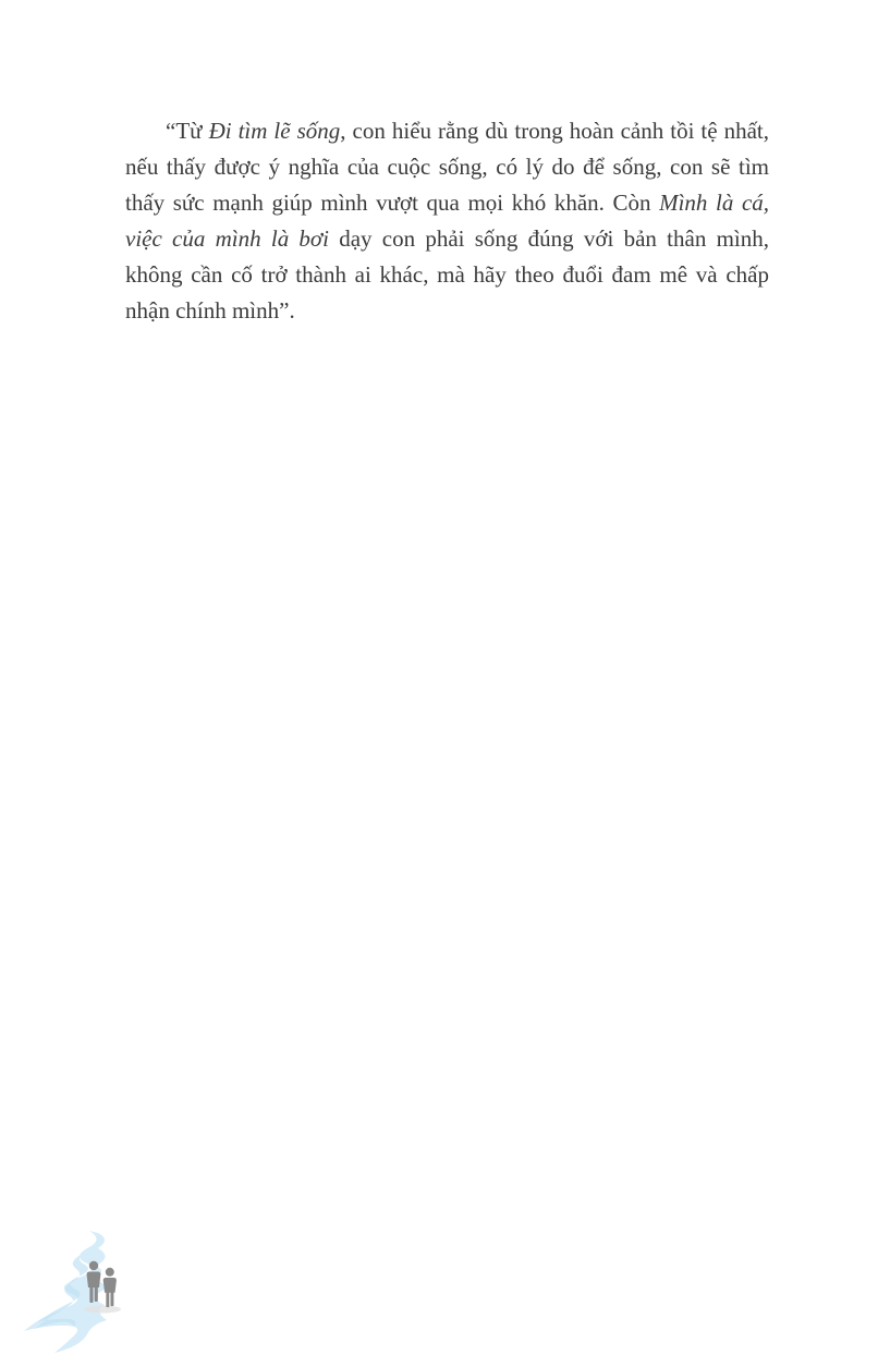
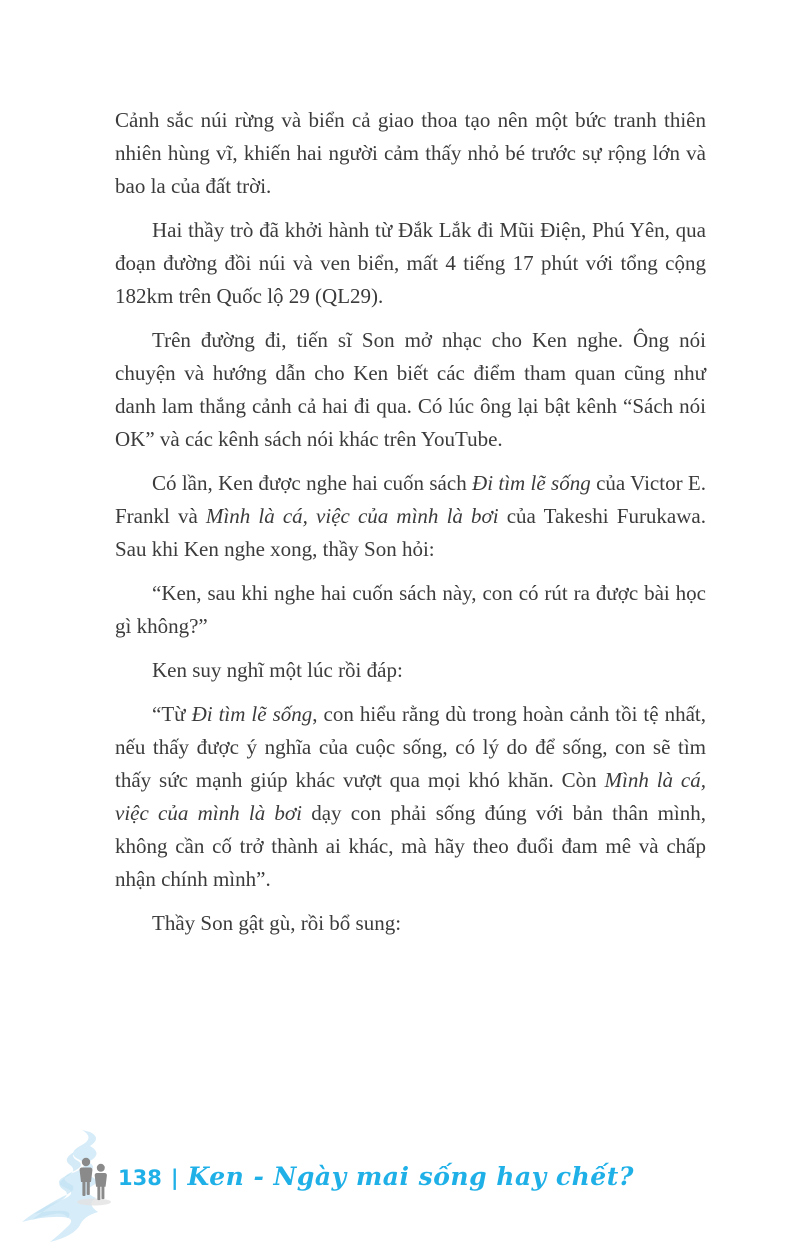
+ Cảnh sắc núi rừng và biển cả giao thoa tạo nên một bức tranh thiên nhiên hùng vĩ, khiến hai người cảm thấy nhỏ bé trước sự rộng lớn và bao la của đất trời.
+ Hai thầy trò đã khởi hành từ Đắk Lắk đi Mũi Điện, Phú Yên, qua đoạn đường đồi núi và ven biển, mất 4 tiếng 17 phút với tổng cộng 182km trên Quốc lộ 29 (QL29).
+ Trên đường đi, tiến sĩ Son mở nhạc cho Ken nghe. Ông nói chuyện và hướng dẫn cho Ken biết các điểm tham quan cũng như danh lam thắng cảnh cả hai đi qua. Có lúc ông lại bật kênh “Sách nói OK” và các kênh sách nói khác trên YouTube.
+ Có lần, Ken được nghe hai cuốn sách Đi tìm lẽ sống của Victor E. Frankl và Mình là cá, việc của mình là bơi của Takeshi Furukawa. Sau khi Ken nghe xong, thầy Son hỏi:
+ “Ken, sau khi nghe hai cuốn sách này, con có rút ra được bài học gì không?”
+ Ken suy nghĩ một lúc rồi đáp:
- “Từ Đi tìm lẽ sống, con hiểu rằng dù trong hoàn cảnh tồi tệ nhất, nếu thấy được ý nghĩa của cuộc sống, có lý do để sống, con sẽ tìm thấy sức mạnh giúp mình vượt qua mọi khó khăn. Còn Mình là cá, việc của mình là bơi dạy con phải sống đúng với bản thân mình, không cần cố trở thành ai khác, mà hãy theo đuổi đam mê và chấp nhận chính mình”.
+ “Từ Đi tìm lẽ sống, con hiểu rằng dù trong hoàn cảnh tồi tệ nhất, nếu thấy được ý nghĩa của cuộc sống, có lý do để sống, con sẽ tìm thấy sức mạnh giúp khác vượt qua mọi khó khăn. Còn Mình là cá, việc của mình là bơi dạy con phải sống đúng với bản thân mình, không cần cố trở thành ai khác, mà hãy theo đuổi đam mê và chấp nhận chính mình”.
+ Thầy Son gật gù, rồi bổ sung:
+ 138
+ |
+ Ken - Ngày mai sống hay chết?
